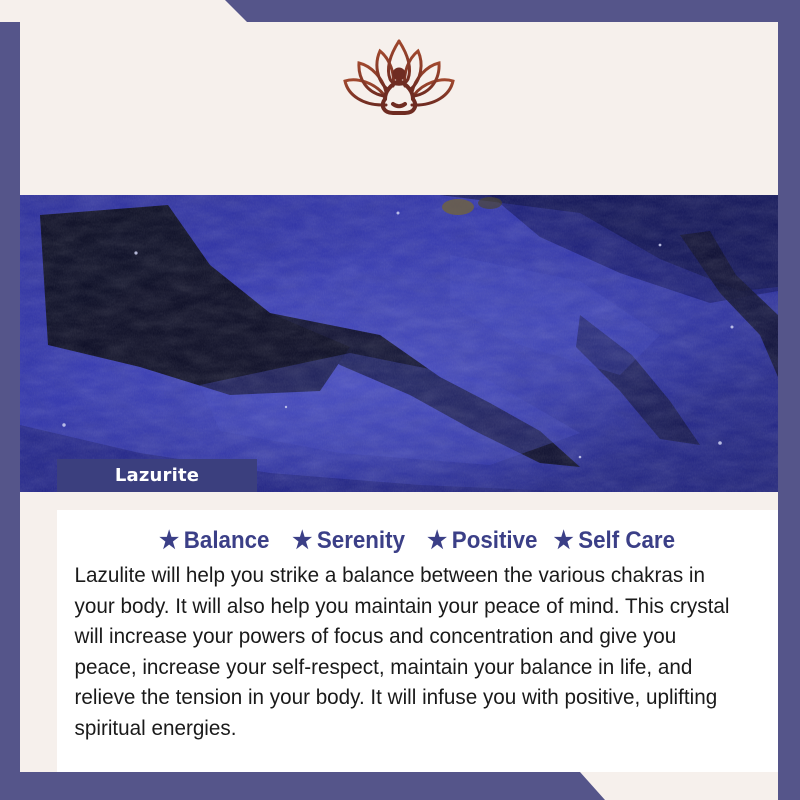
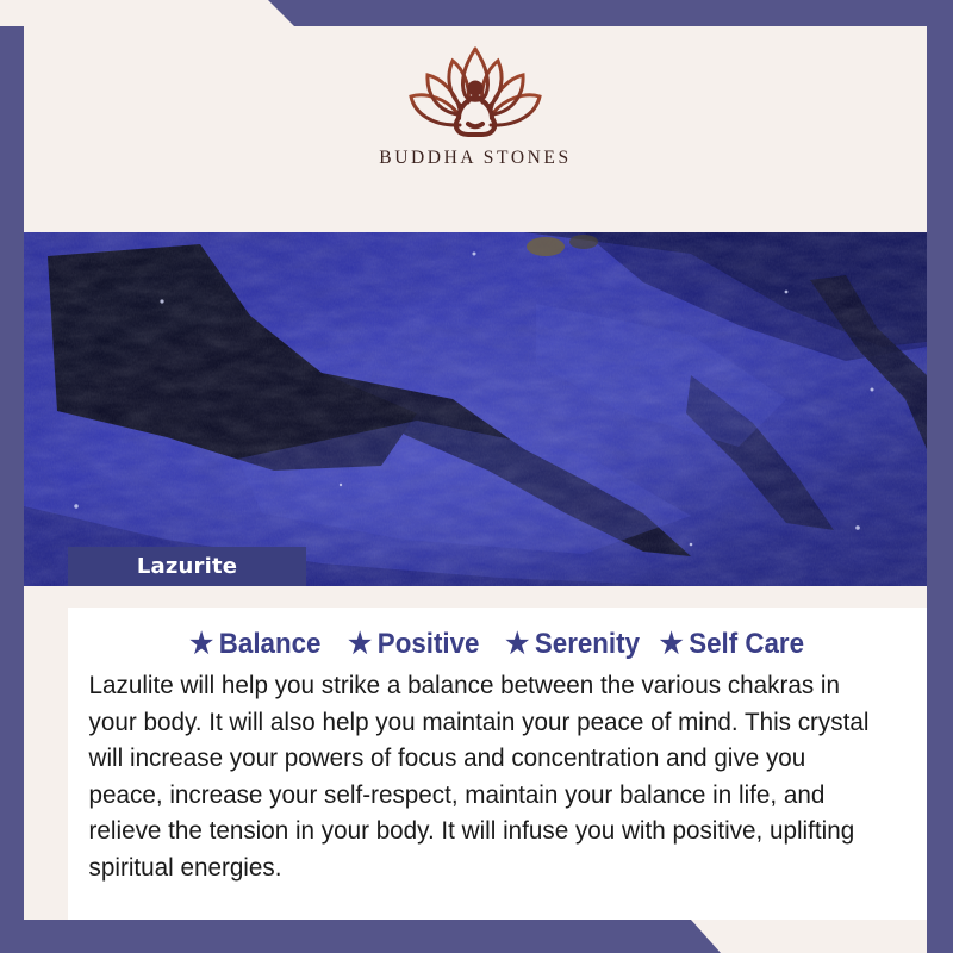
+ BUDDHA STONES
  Lazurite
  ★
  Balance
  ★
- Serenity
+ Positive
  ★
- Positive
+ Serenity
  ★
  Self Care
  Lazulite will help you strike a balance between the various chakras in your body. It will also help you maintain your peace of mind. This crystal will increase your powers of focus and concentration and give you peace, increase your self-respect, maintain your balance in life, and relieve the tension in your body. It will infuse you with positive, uplifting spiritual energies.
